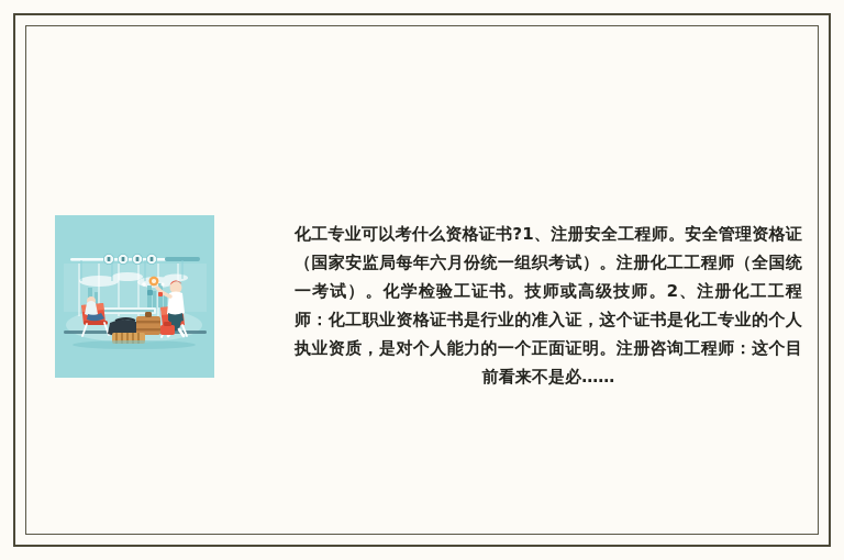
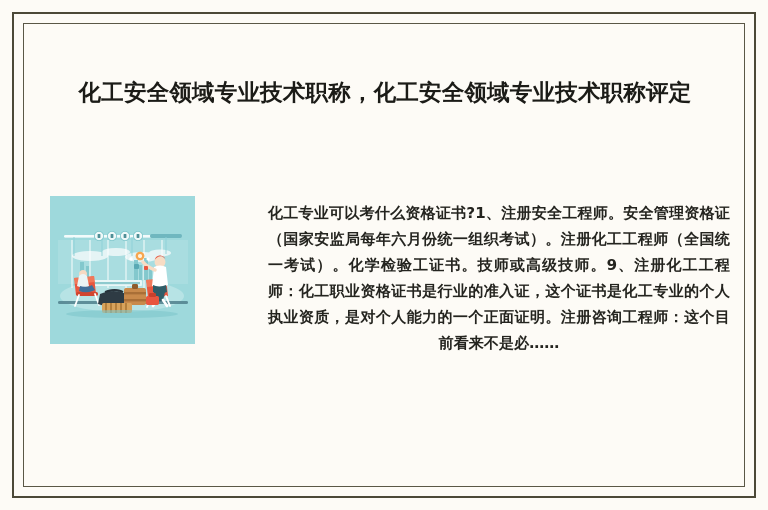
+ 化工安全领域专业技术职称，化工安全领域专业技术职称评定
- 化工专业可以考什么资格证书?1、注册安全工程师。安全管理资格证（国家安监局每年六月份统一组织考试）。注册化工工程师（全国统一考试）。化学检验工证书。技师或高级技师。2、注册化工工程师：化工职业资格证书是行业的准入证，这个证书是化工专业的个人执业资质，是对个人能力的一个正面证明。注册咨询工程师：这个目前看来不是必……
+ 化工专业可以考什么资格证书?1、注册安全工程师。安全管理资格证（国家安监局每年六月份统一组织考试）。注册化工工程师（全国统一考试）。化学检验工证书。技师或高级技师。9、注册化工工程师：化工职业资格证书是行业的准入证，这个证书是化工专业的个人执业资质，是对个人能力的一个正面证明。注册咨询工程师：这个目前看来不是必……
